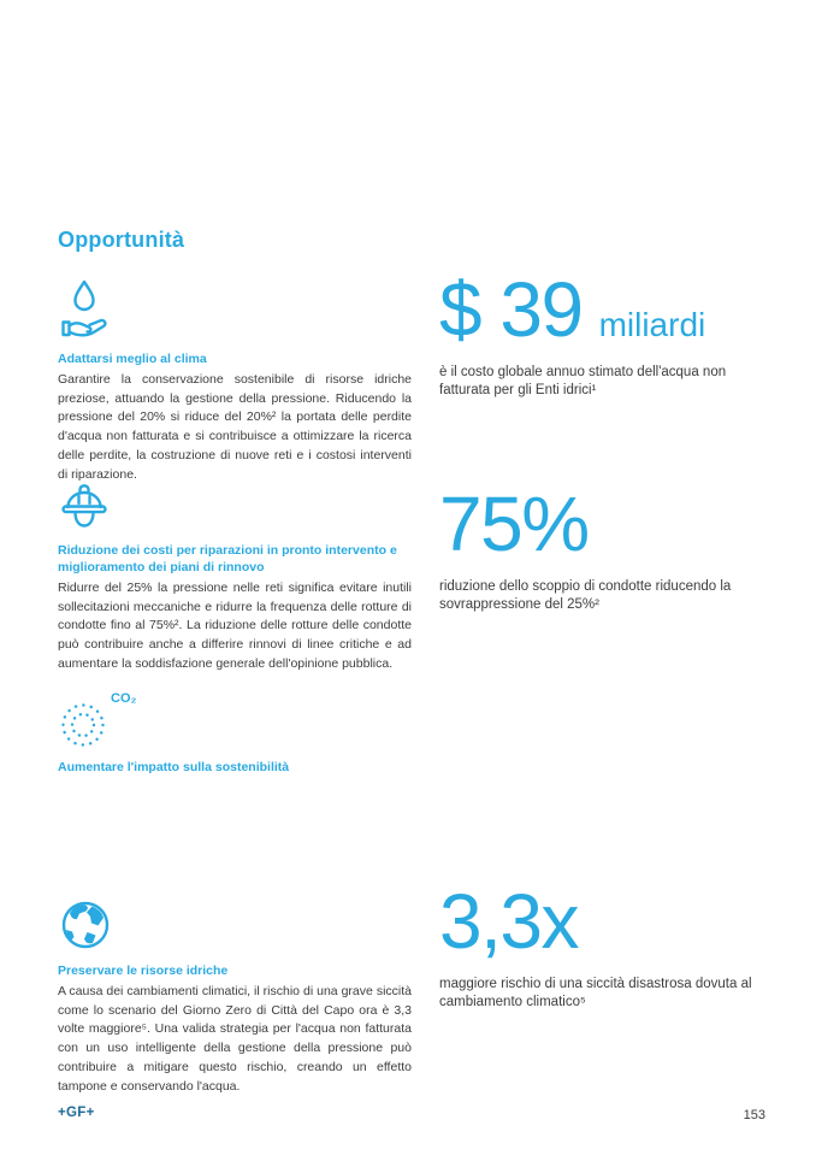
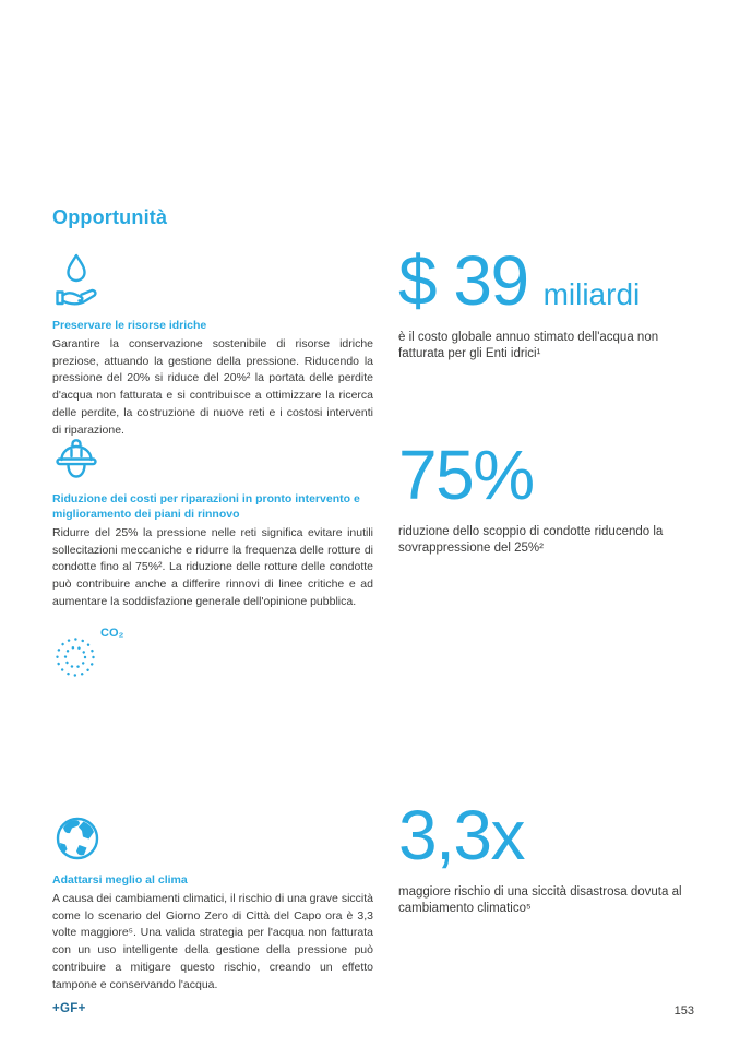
  Opportunità
- Adattarsi meglio al clima
+ Preservare le risorse idriche
  Garantire la conservazione sostenibile di risorse idriche preziose, attuando la gestione della pressione. Riducendo la pressione del 20% si riduce del 20%² la portata delle perdite d'acqua non fatturata e si contribuisce a ottimizzare la ricerca delle perdite, la costruzione di nuove reti e i costosi interventi di riparazione.
  Riduzione dei costi per riparazioni in pronto intervento e miglioramento dei piani di rinnovo
  Ridurre del 25% la pressione nelle reti significa evitare inutili sollecitazioni meccaniche e ridurre la frequenza delle rotture di condotte fino al 75%². La riduzione delle rotture delle condotte può contribuire anche a differire rinnovi di linee critiche e ad aumentare la soddisfazione generale dell'opinione pubblica.
  CO₂
- Aumentare l'impatto sulla sostenibilità
- Preservare le risorse idriche
+ Adattarsi meglio al clima
  A causa dei cambiamenti climatici, il rischio di una grave siccità come lo scenario del Giorno Zero di Città del Capo ora è 3,3 volte maggiore⁵. Una valida strategia per l'acqua non fatturata con un uso intelligente della gestione della pressione può contribuire a mitigare questo rischio, creando un effetto tampone e conservando l'acqua.
  $ 39
  miliardi
  è il costo globale annuo stimato dell'acqua non fatturata per gli Enti idrici¹
  75%
  riduzione dello scoppio di condotte riducendo la sovrappressione del 25%²
  3,3x
  maggiore rischio di una siccità disastrosa dovuta al cambiamento climatico⁵
  +GF+
  153
